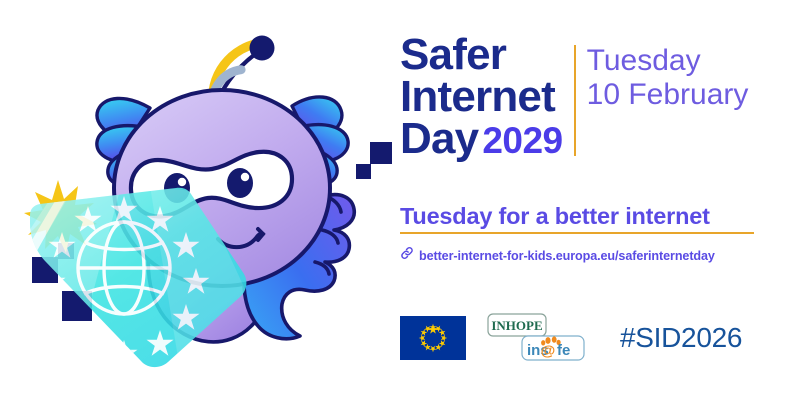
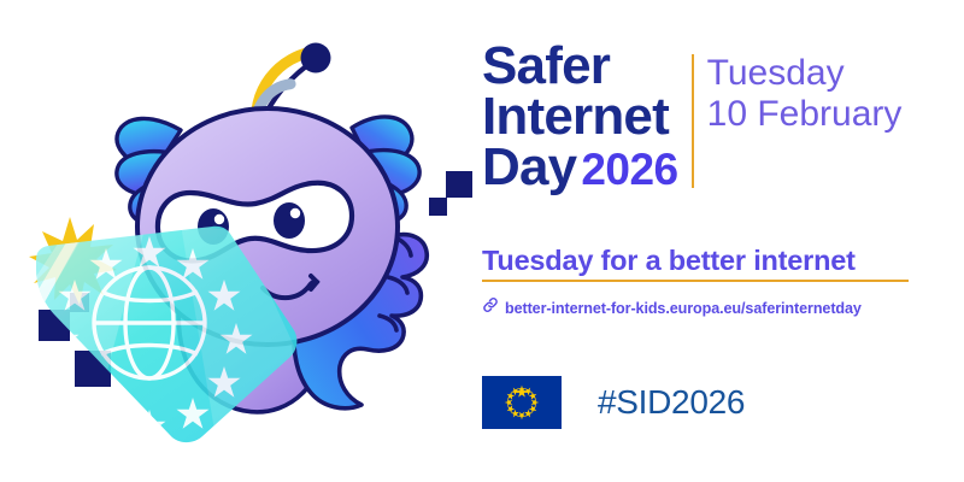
  Safer
  Internet
  Day
- 2029
+ 2026
  Tuesday
  10 February
  Tuesday for a better internet
  better-internet-for-kids.europa.eu/saferinternetday
- INHOPE
- ins
- @
- fe
  #SID2026
